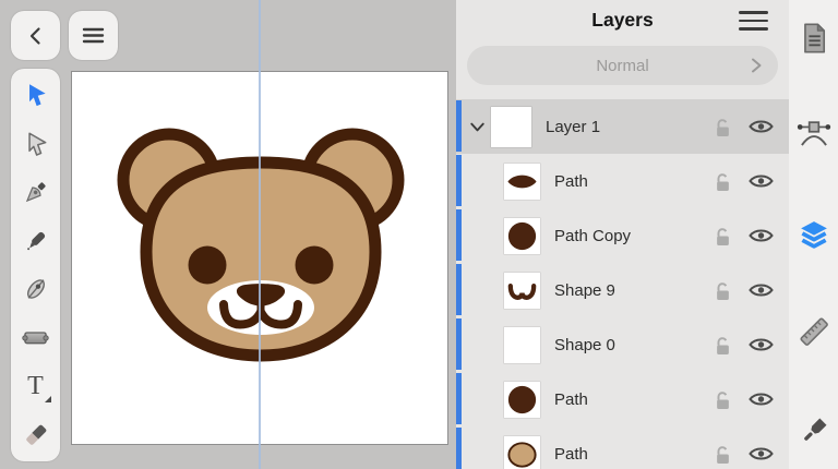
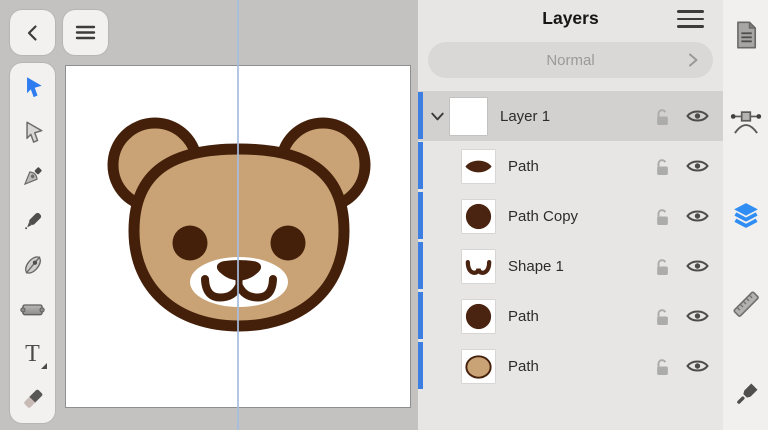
  T
  Layers
  Normal
  Layer 1
  Path
  Path Copy
- Shape 9
+ Shape 1
- Shape 0
  Path
  Path
